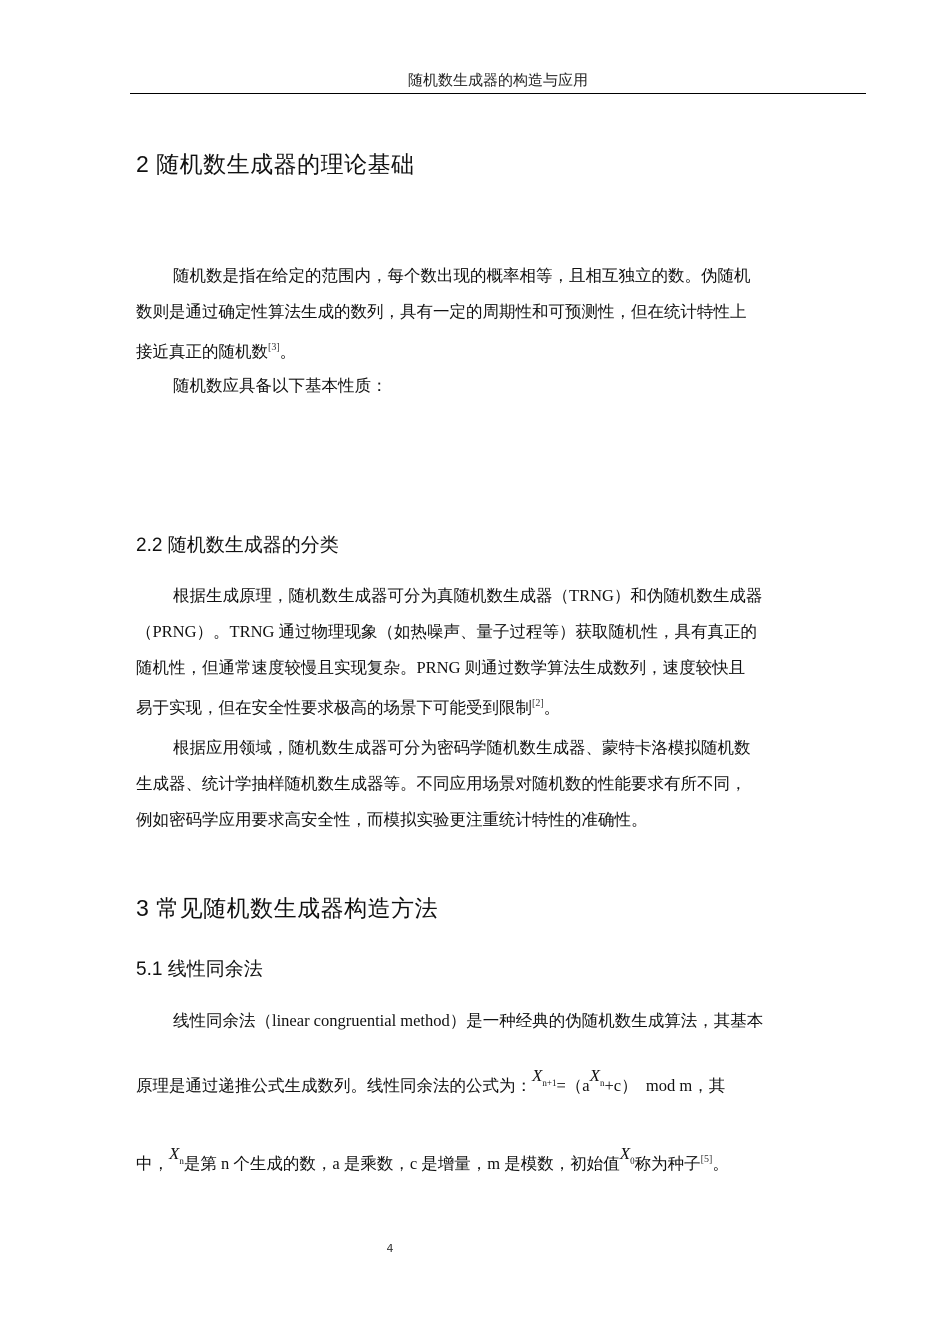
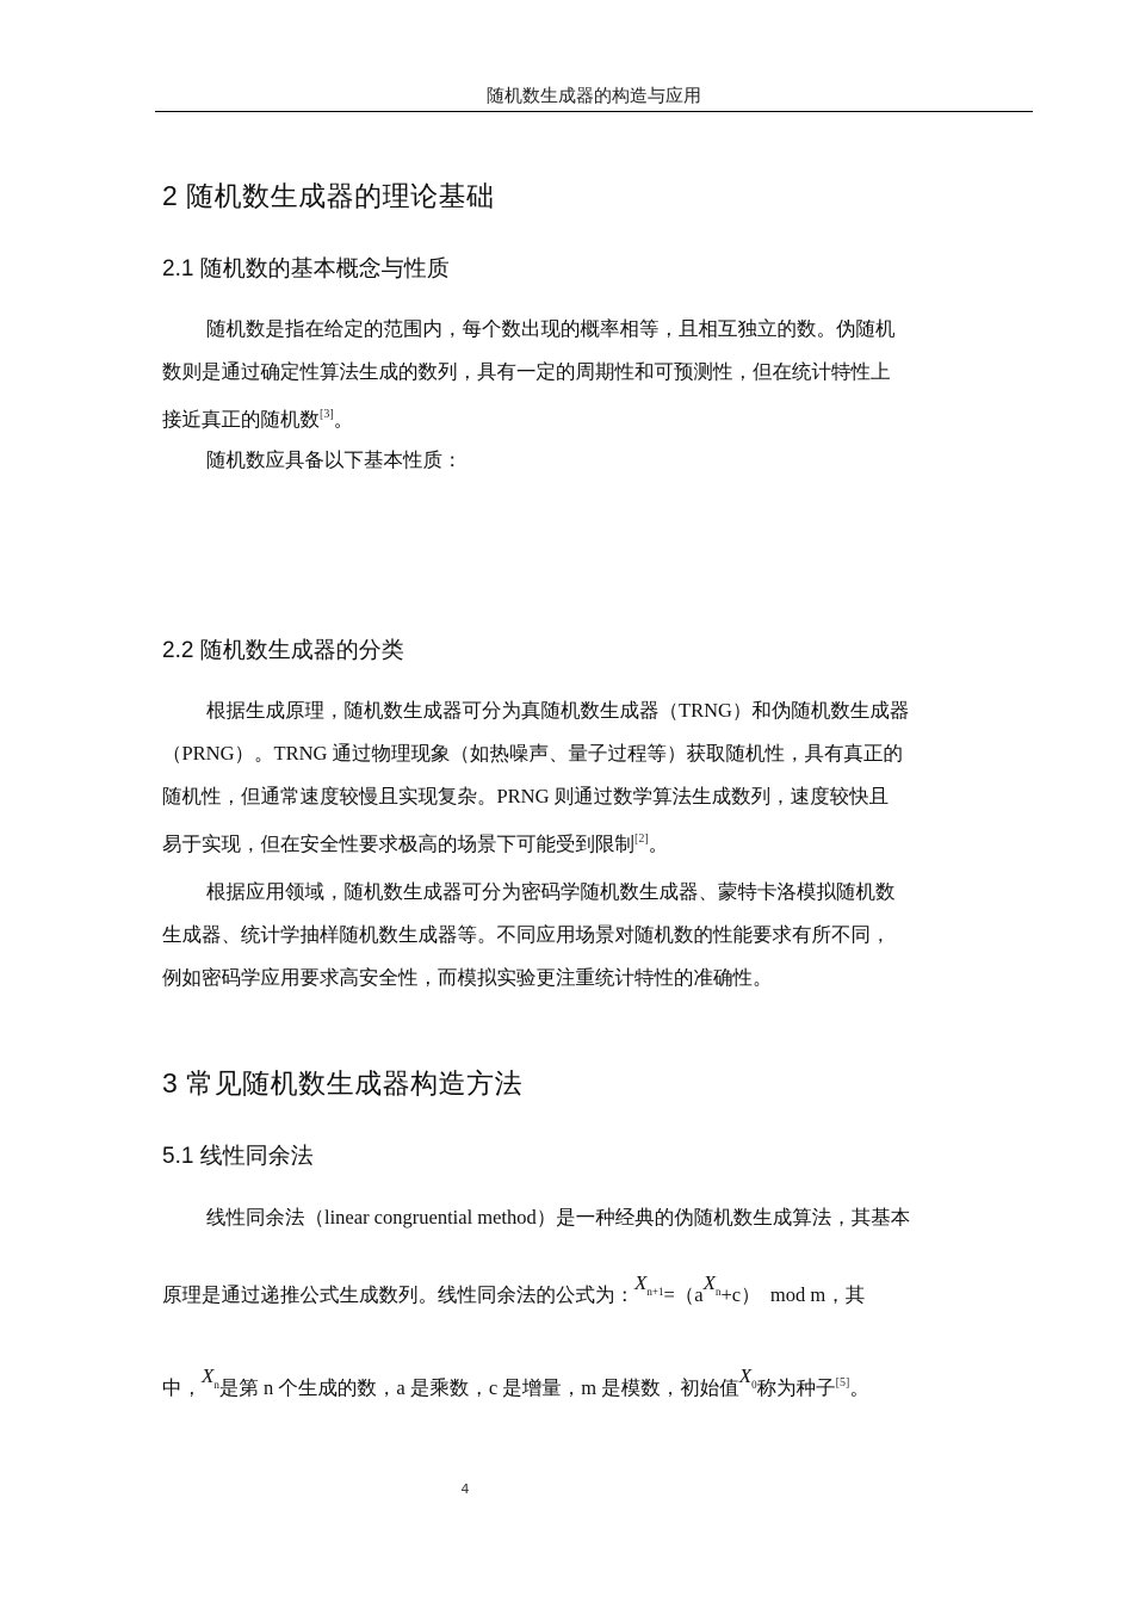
  随机数生成器的构造与应用
  2 随机数生成器的理论基础
+ 2.1 随机数的基本概念与性质
  随机数是指在给定的范围内，每个数出现的概率相等，且相互独立的数。伪随机
  数则是通过确定性算法生成的数列，具有一定的周期性和可预测性，但在统计特性上
  接近真正的随机数[3]。
  随机数应具备以下基本性质：
  2.2 随机数生成器的分类
  根据生成原理，随机数生成器可分为真随机数生成器（TRNG）和伪随机数生成器
  （PRNG）。TRNG 通过物理现象（如热噪声、量子过程等）获取随机性，具有真正的
  随机性，但通常速度较慢且实现复杂。PRNG 则通过数学算法生成数列，速度较快且
  易于实现，但在安全性要求极高的场景下可能受到限制[2]。
  根据应用领域，随机数生成器可分为密码学随机数生成器、蒙特卡洛模拟随机数
  生成器、统计学抽样随机数生成器等。不同应用场景对随机数的性能要求有所不同，
  例如密码学应用要求高安全性，而模拟实验更注重统计特性的准确性。
  3 常见随机数生成器构造方法
  5.1 线性同余法
  线性同余法（linear congruential method）是一种经典的伪随机数生成算法，其基本
  原理是通过递推公式生成数列。线性同余法的公式为：Xn+1=（aXn+c） mod m，其
  中，Xn是第 n 个生成的数，a 是乘数，c 是增量，m 是模数，初始值X0称为种子[5]。
  4
